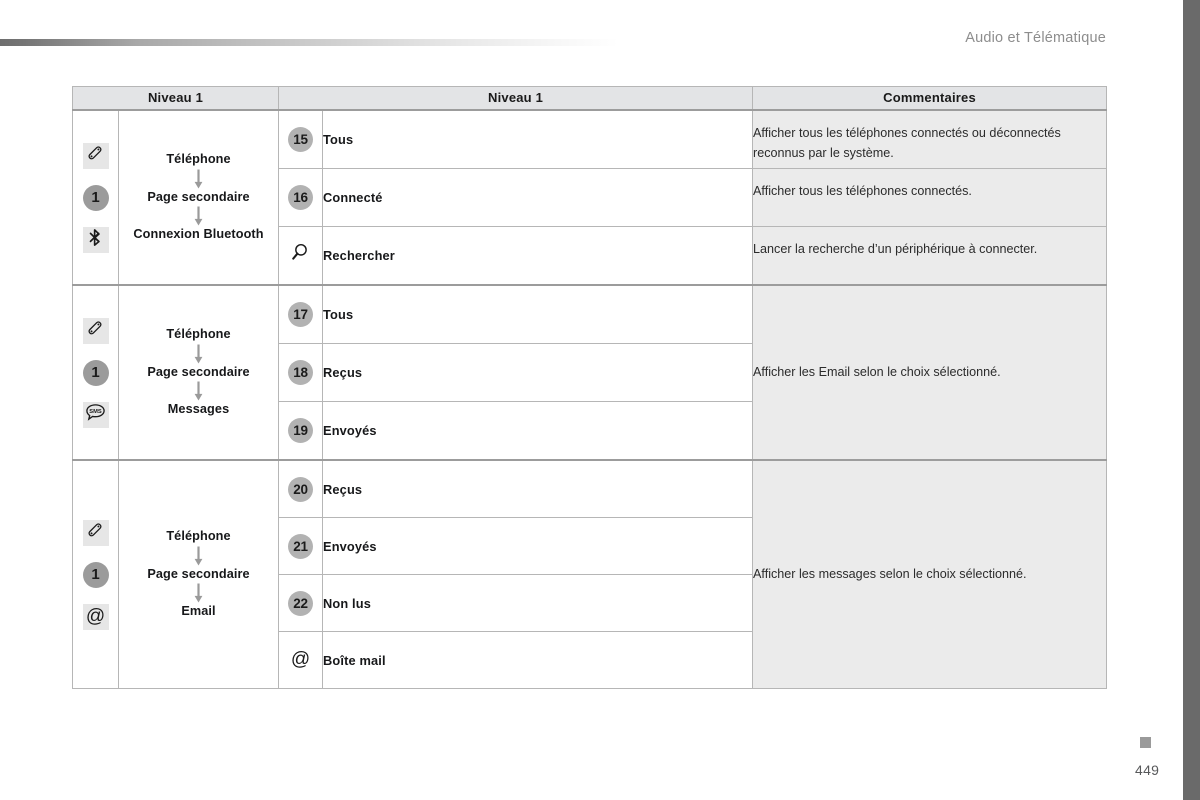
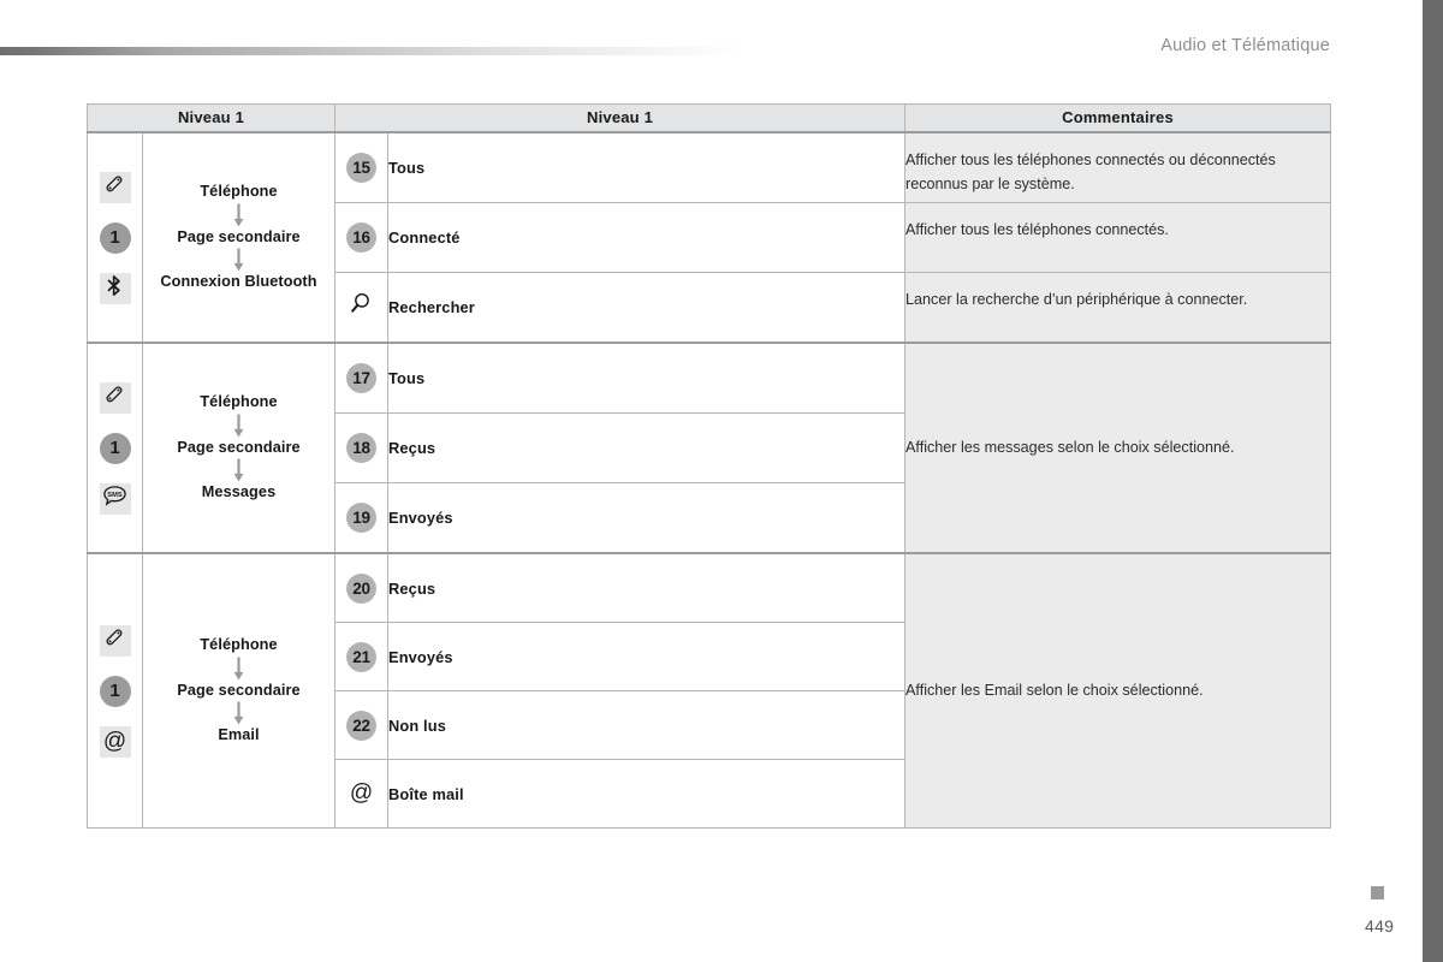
  Audio et Télématique
  449
  Niveau 1	Niveau 1	Commentaires
  1	TéléphonePage secondaireConnexion Bluetooth	15	Tous	Afficher tous les téléphones connectés ou déconnectés reconnus par le système.
  16	Connecté	Afficher tous les téléphones connectés.
  	Rechercher	Lancer la recherche d’un périphérique à connecter.
- 1	TéléphonePage secondaireMessages	17	Tous	Afficher les Email selon le choix sélectionné.
+ 1	TéléphonePage secondaireMessages	17	Tous	Afficher les messages selon le choix sélectionné.
  18	Reçus
  19	Envoyés
- 1@	TéléphonePage secondaireEmail	20	Reçus	Afficher les messages selon le choix sélectionné.
+ 1@	TéléphonePage secondaireEmail	20	Reçus	Afficher les Email selon le choix sélectionné.
  21	Envoyés
  22	Non lus
  @	Boîte mail
